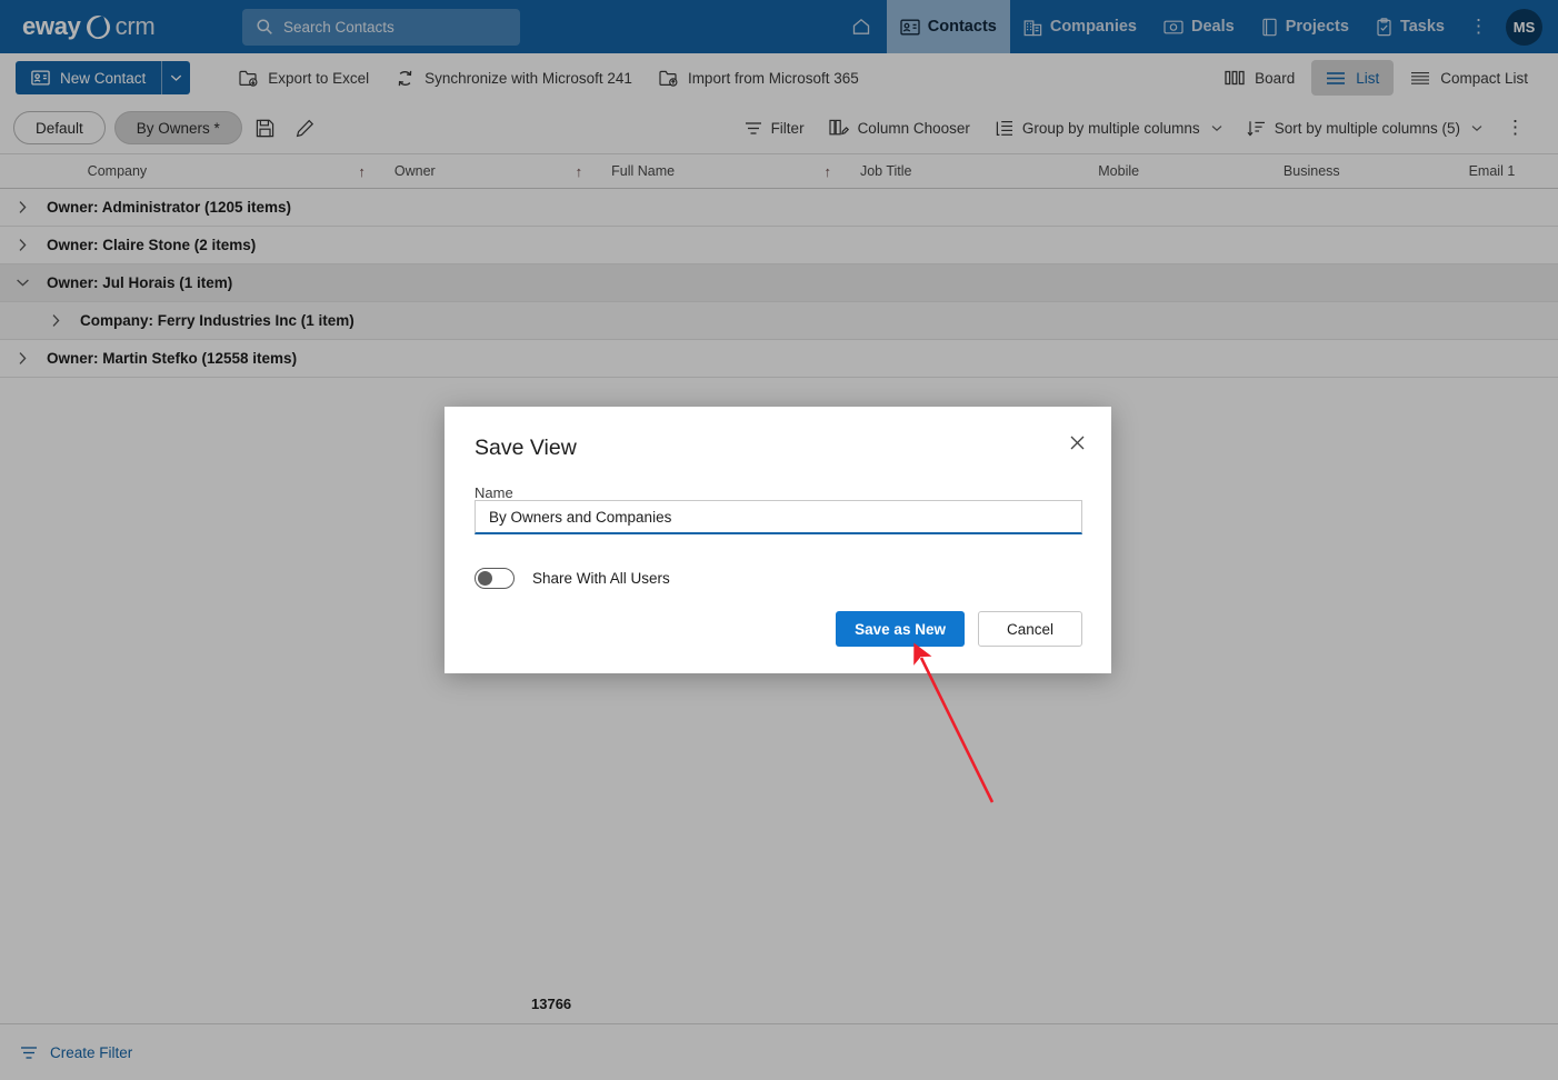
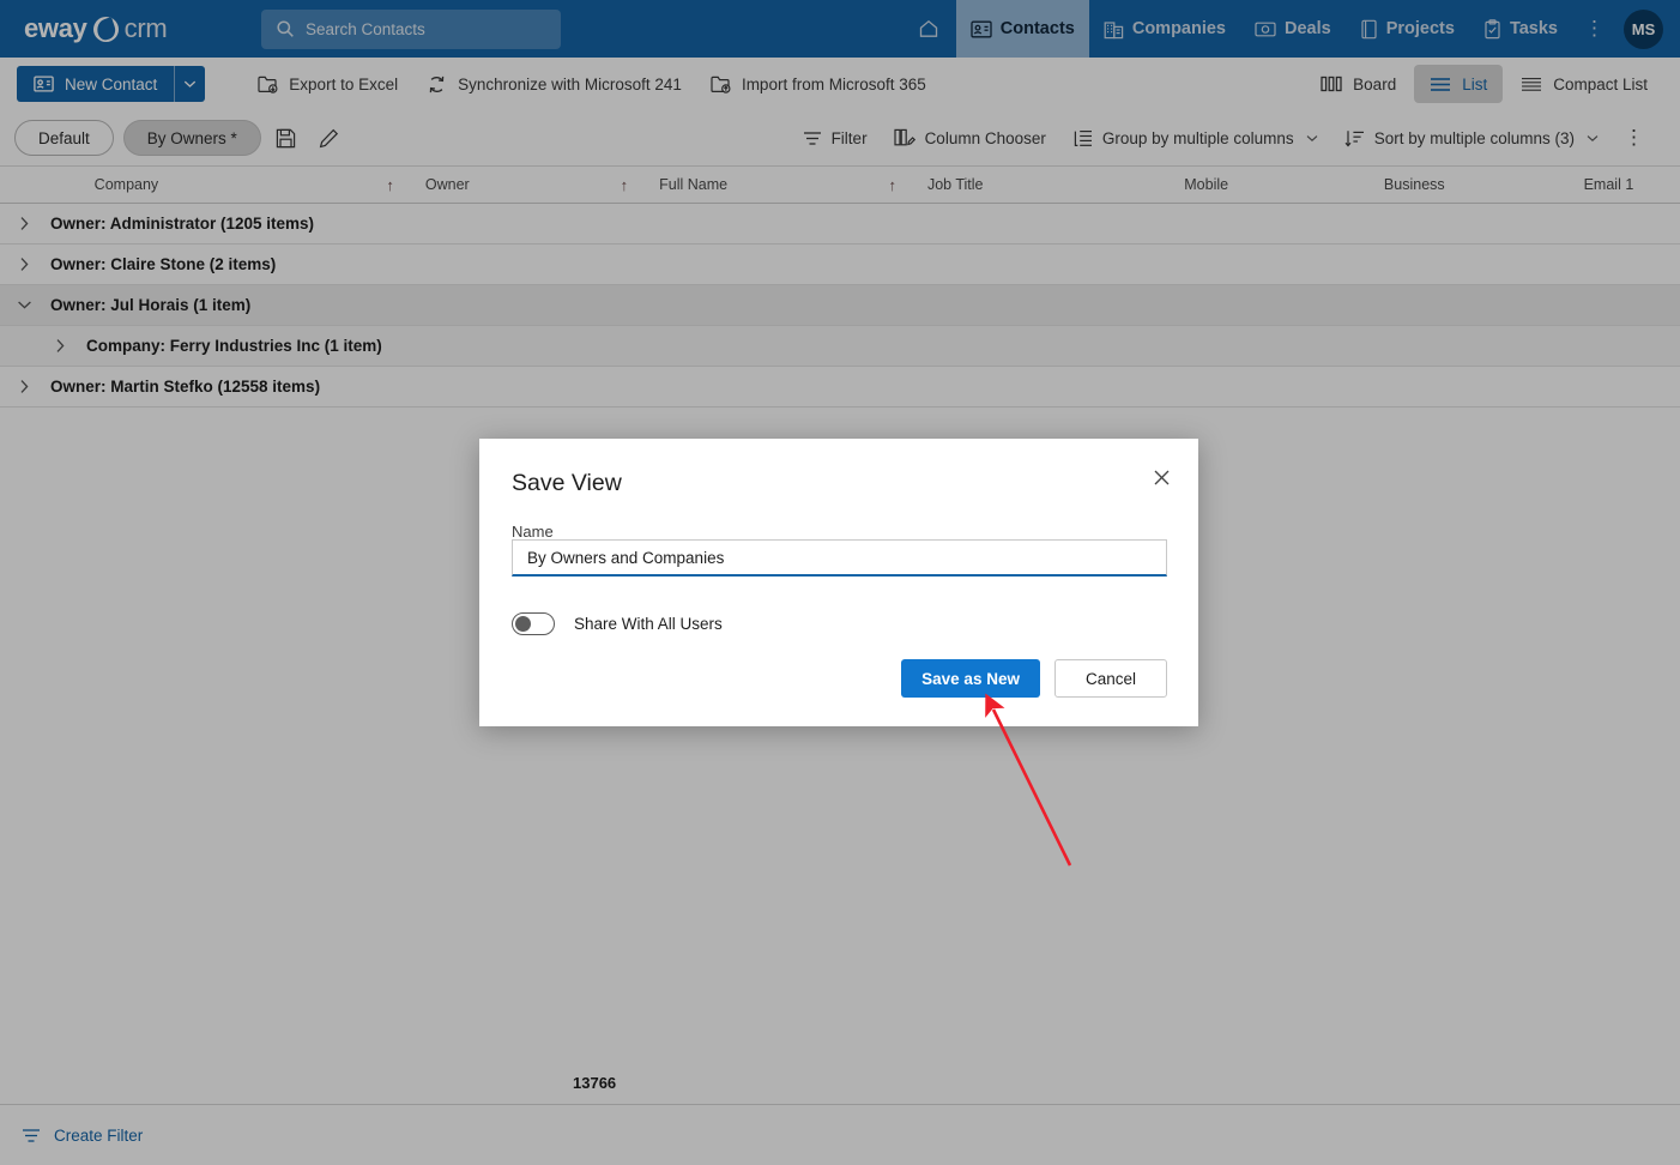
  eway
  crm
  Search Contacts
  Contacts
  Companies
  Deals
  Projects
  Tasks
  ⋮
  MS
  New Contact
  Export to Excel
  Synchronize with Microsoft 241
  Import from Microsoft 365
  Board
  List
  Compact List
  Default
  By Owners *
  Filter
  Column Chooser
  Group by multiple columns
- Sort by multiple columns (5)
+ Sort by multiple columns (3)
  ⋮
  Company
  ↑
  Owner
  ↑
  Full Name
  ↑
  Job Title
  Mobile
  Business
  Email 1
  Owner: Administrator (1205 items)
  Owner: Claire Stone (2 items)
  Owner: Jul Horais (1 item)
  Company: Ferry Industries Inc (1 item)
  Owner: Martin Stefko (12558 items)
  13766
  Create Filter
  Save View
  Name
  By Owners and Companies
  Share With All Users
  Save as New
  Cancel
